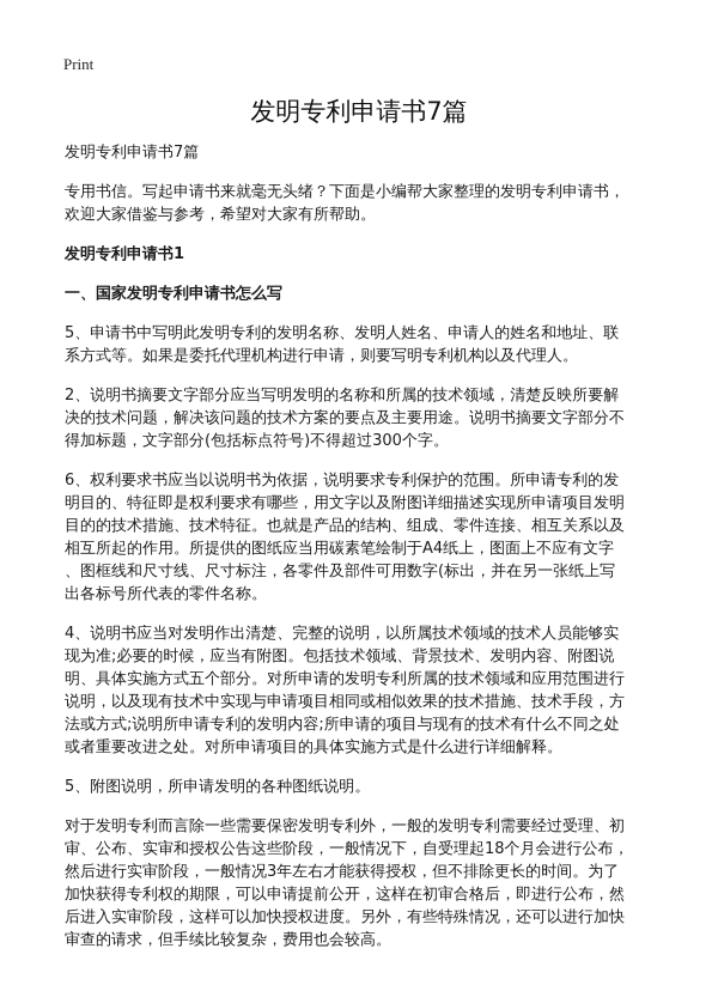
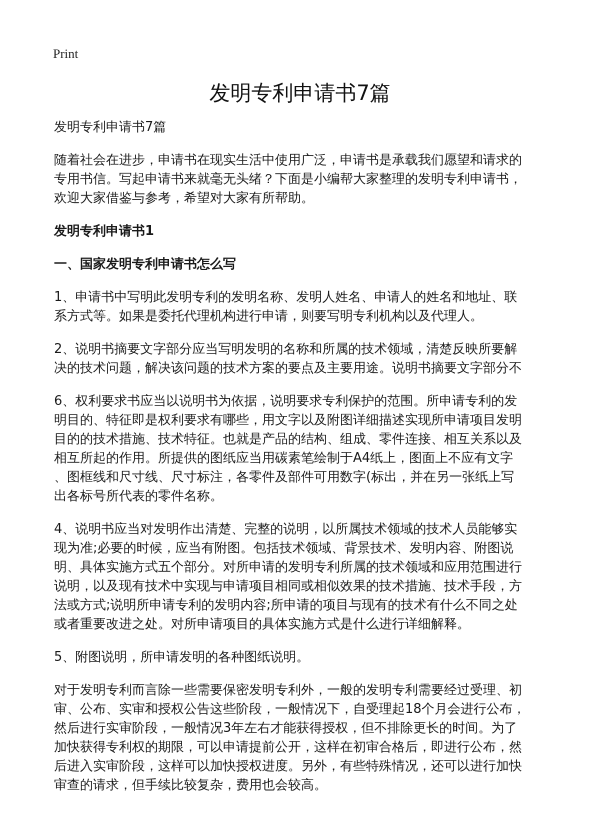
  Print
  发明专利申请书7篇
  发明专利申请书7篇
+ 随着社会在进步，申请书在现实生活中使用广泛，申请书是承载我们愿望和请求的
  专用书信。写起申请书来就毫无头绪？下面是小编帮大家整理的发明专利申请书，
  欢迎大家借鉴与参考，希望对大家有所帮助。
  发明专利申请书1
  一、国家发明专利申请书怎么写
- 5、申请书中写明此发明专利的发明名称、发明人姓名、申请人的姓名和地址、联
+ 1、申请书中写明此发明专利的发明名称、发明人姓名、申请人的姓名和地址、联
  系方式等。如果是委托代理机构进行申请，则要写明专利机构以及代理人。
  2、说明书摘要文字部分应当写明发明的名称和所属的技术领域，清楚反映所要解
  决的技术问题，解决该问题的技术方案的要点及主要用途。说明书摘要文字部分不
- 得加标题，文字部分(包括标点符号)不得超过300个字。
  6、权利要求书应当以说明书为依据，说明要求专利保护的范围。所申请专利的发
  明目的、特征即是权利要求有哪些，用文字以及附图详细描述实现所申请项目发明
  目的的技术措施、技术特征。也就是产品的结构、组成、零件连接、相互关系以及
  相互所起的作用。所提供的图纸应当用碳素笔绘制于A4纸上，图面上不应有文字
  、图框线和尺寸线、尺寸标注，各零件及部件可用数字(标出，并在另一张纸上写
  出各标号所代表的零件名称。
  4、说明书应当对发明作出清楚、完整的说明，以所属技术领域的技术人员能够实
  现为准;必要的时候，应当有附图。包括技术领域、背景技术、发明内容、附图说
  明、具体实施方式五个部分。对所申请的发明专利所属的技术领域和应用范围进行
  说明，以及现有技术中实现与申请项目相同或相似效果的技术措施、技术手段，方
  法或方式;说明所申请专利的发明内容;所申请的项目与现有的技术有什么不同之处
  或者重要改进之处。对所申请项目的具体实施方式是什么进行详细解释。
  5、附图说明，所申请发明的各种图纸说明。
  对于发明专利而言除一些需要保密发明专利外，一般的发明专利需要经过受理、初
  审、公布、实审和授权公告这些阶段，一般情况下，自受理起18个月会进行公布，
  然后进行实审阶段，一般情况3年左右才能获得授权，但不排除更长的时间。为了
  加快获得专利权的期限，可以申请提前公开，这样在初审合格后，即进行公布，然
  后进入实审阶段，这样可以加快授权进度。另外，有些特殊情况，还可以进行加快
  审查的请求，但手续比较复杂，费用也会较高。
